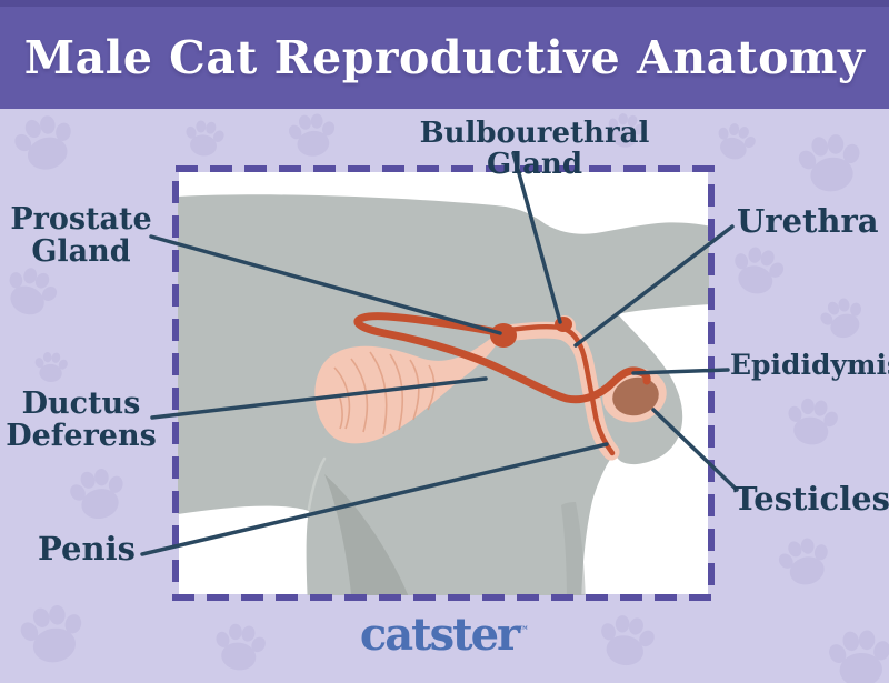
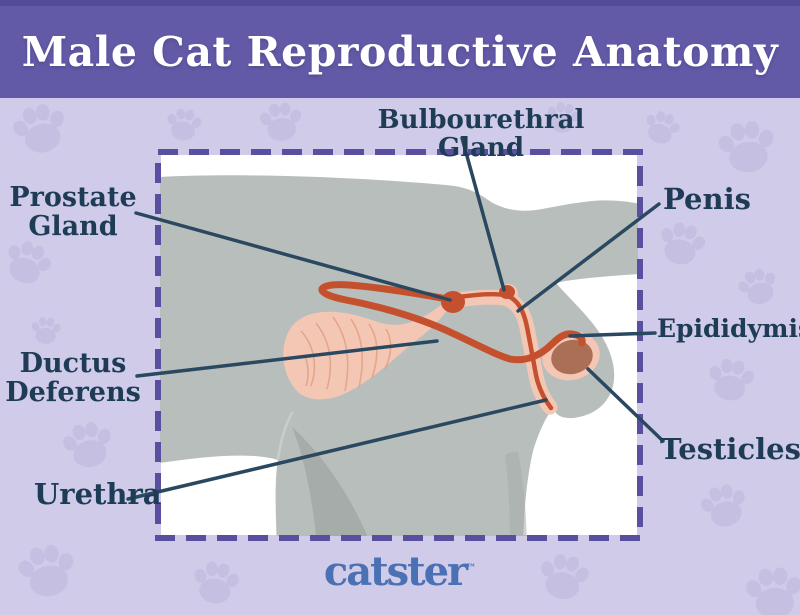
  Male Cat Reproductive Anatomy
  Bulbourethral Gland
  Prostate
  Gland
- Urethra
+ Penis
  Epididymi
  Ductus
  Deferens
  Testicles
- Penis
+ Urethra
  catster™
